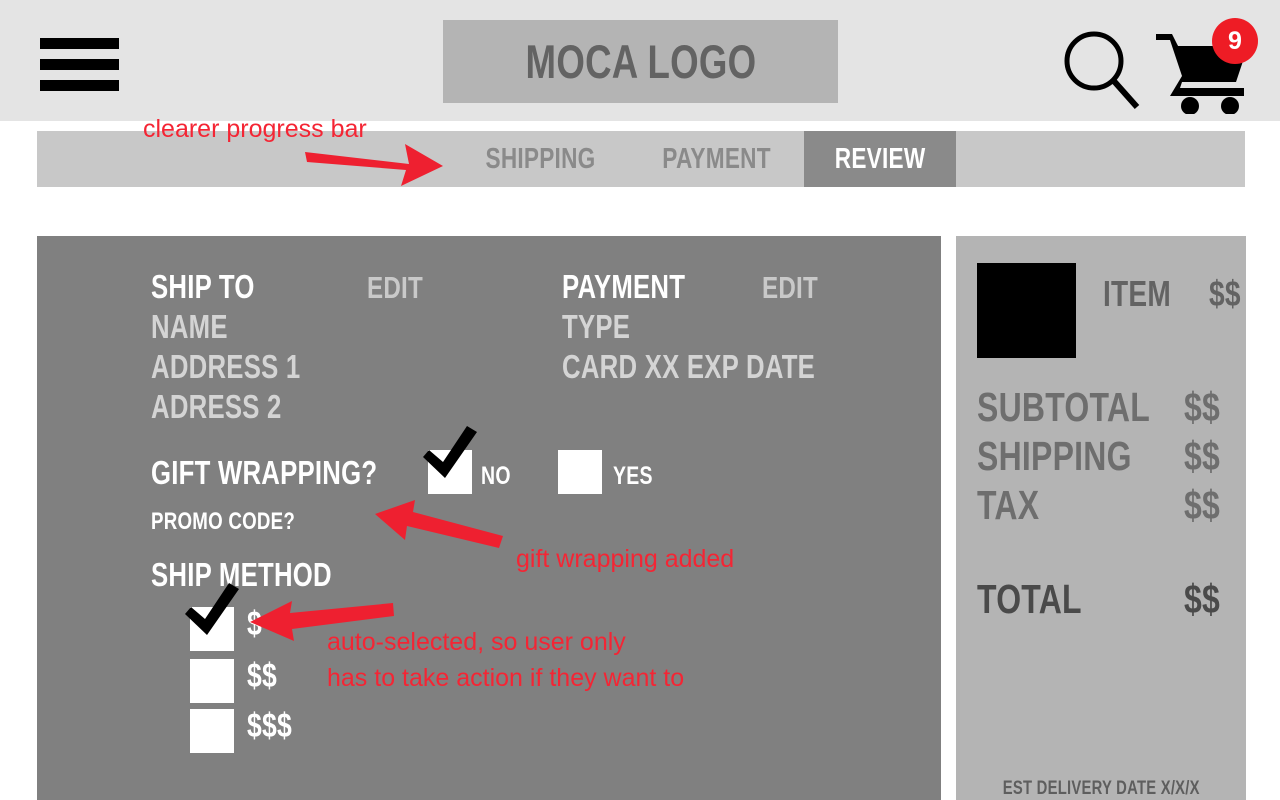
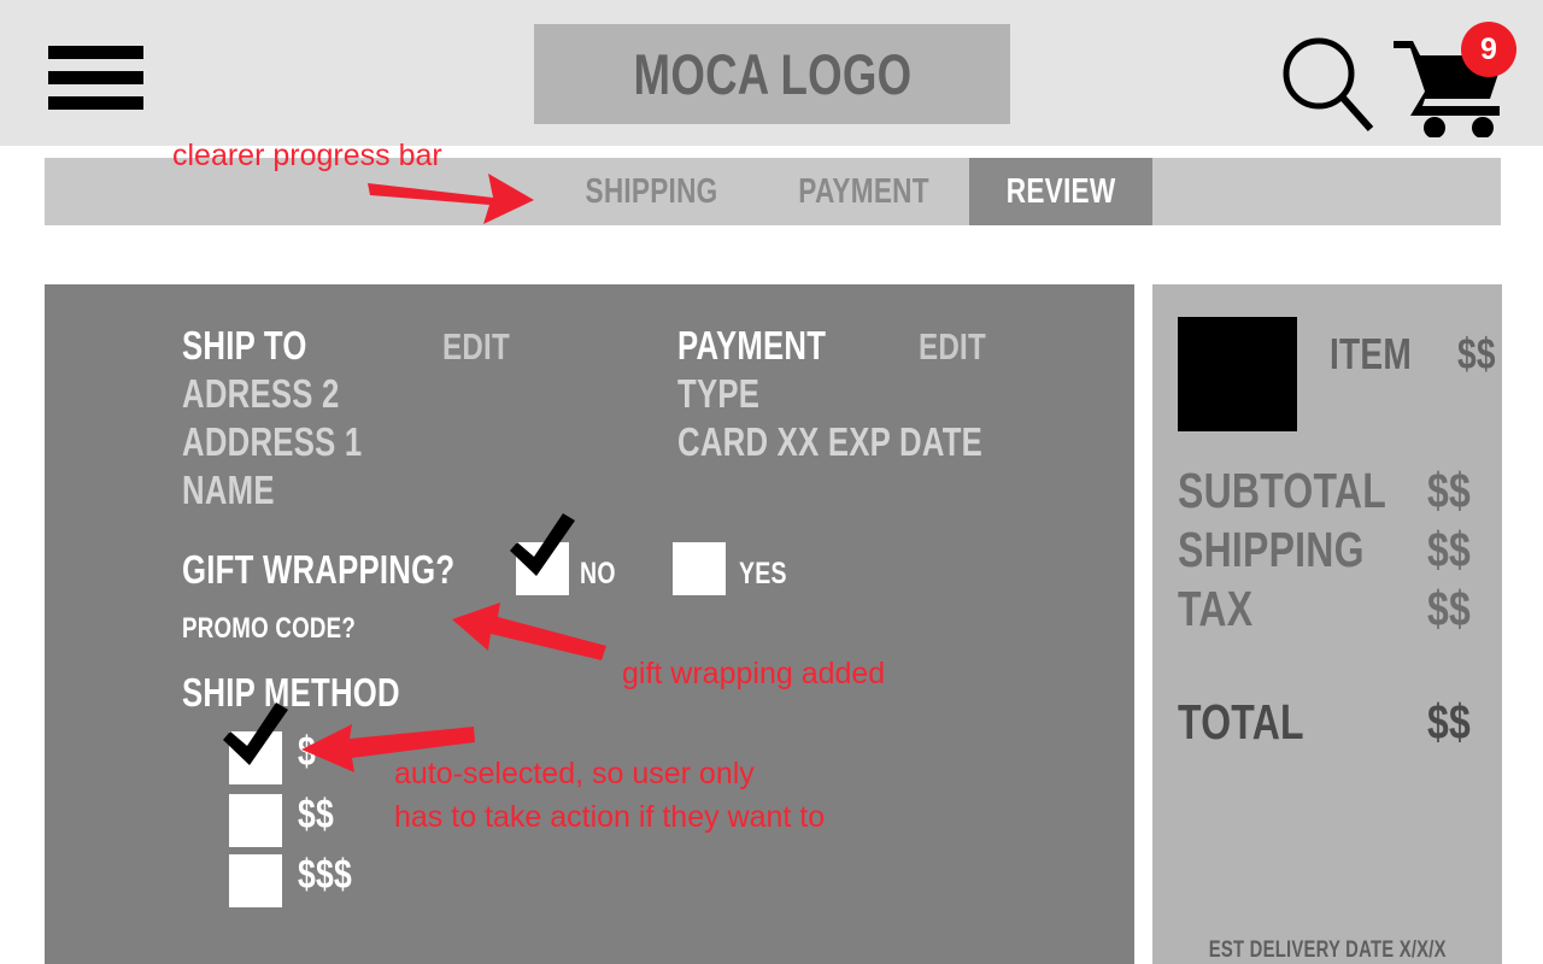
  MOCA LOGO
  9
  SHIPPING
  PAYMENT
  REVIEW
  SHIP TO
- NAME
+ ADRESS 2
  ADDRESS 1
- ADRESS 2
+ NAME
  EDIT
  PAYMENT
  TYPE
  CARD XX EXP DATE
  EDIT
  GIFT WRAPPING?
  NO
  YES
  PROMO CODE?
  SHIP METHOD
  $
  $$
  $$$
  ITEM
  $$
  SUBTOTAL
  $$
  SHIPPING
  $$
  TAX
  $$
  TOTAL
  $$
  EST DELIVERY DATE X/X/X
  clearer progress bar
  gift wrapping added
  auto-selected, so user only
  has to take action if they want to
